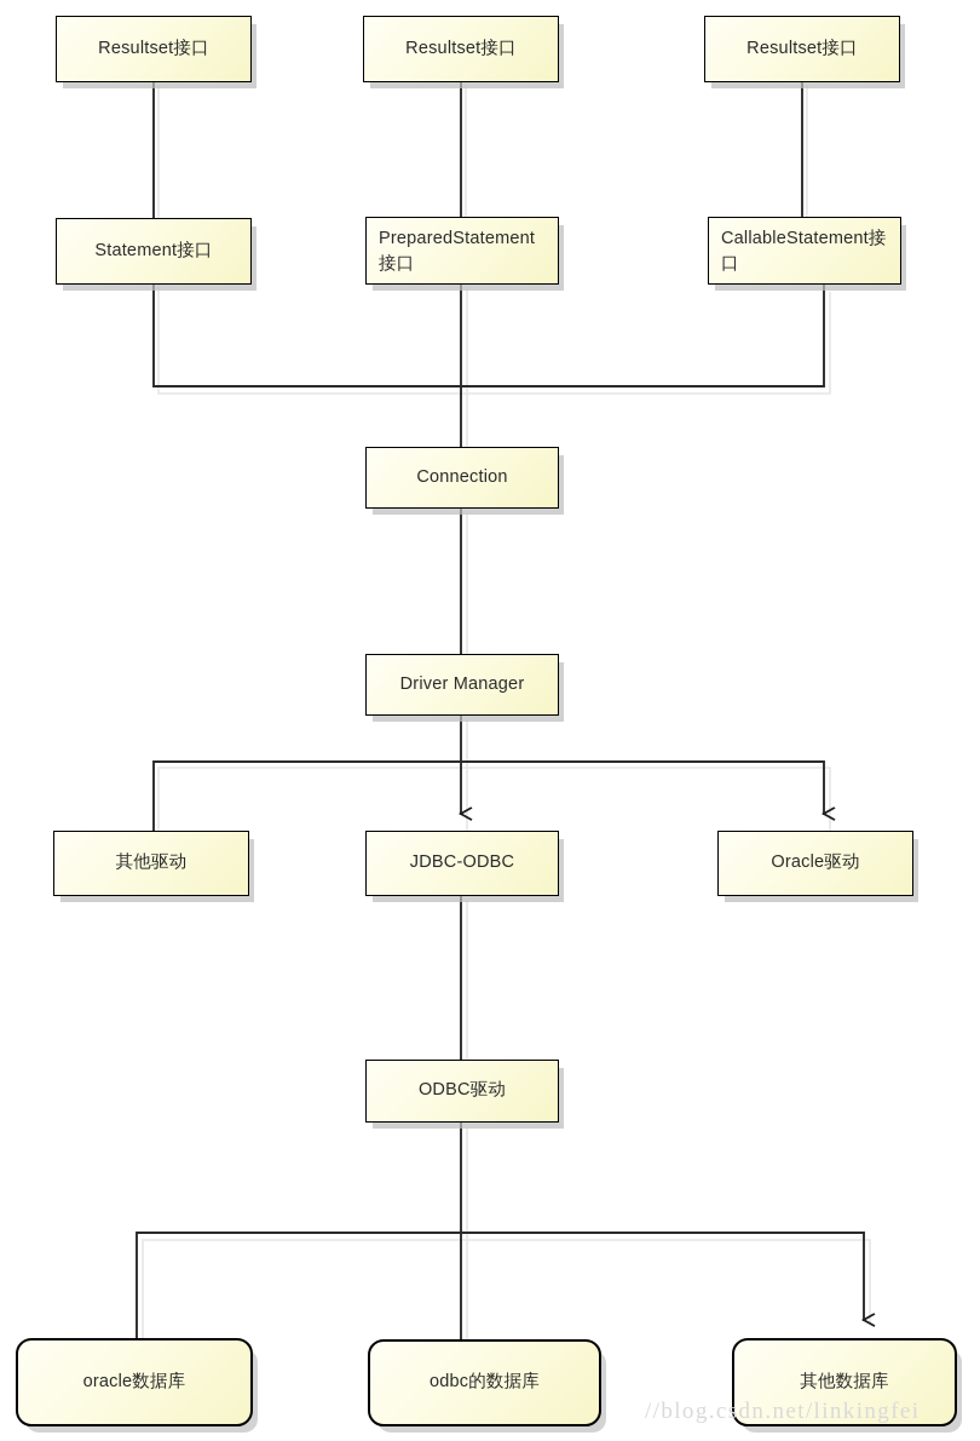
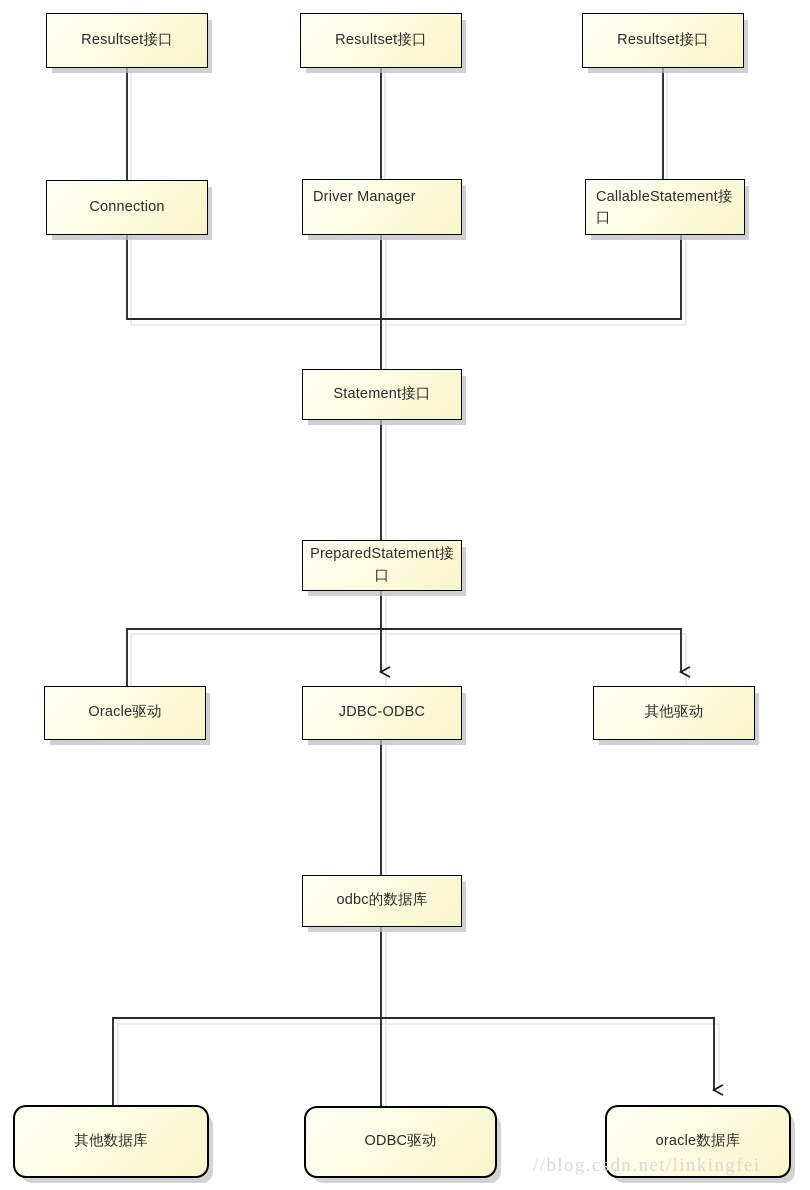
  Resultset接口
  Resultset接口
  Resultset接口
- Statement接口
+ Connection
- PreparedStatement接口
+ Driver Manager
  CallableStatement接口
- Connection
+ Statement接口
- Driver Manager
+ PreparedStatement接口
- 其他驱动
+ Oracle驱动
  JDBC-ODBC
- Oracle驱动
+ 其他驱动
- ODBC驱动
+ odbc的数据库
- oracle数据库
+ 其他数据库
- odbc的数据库
+ ODBC驱动
- 其他数据库
+ oracle数据库
  //blog.csdn.net/linkingfei
